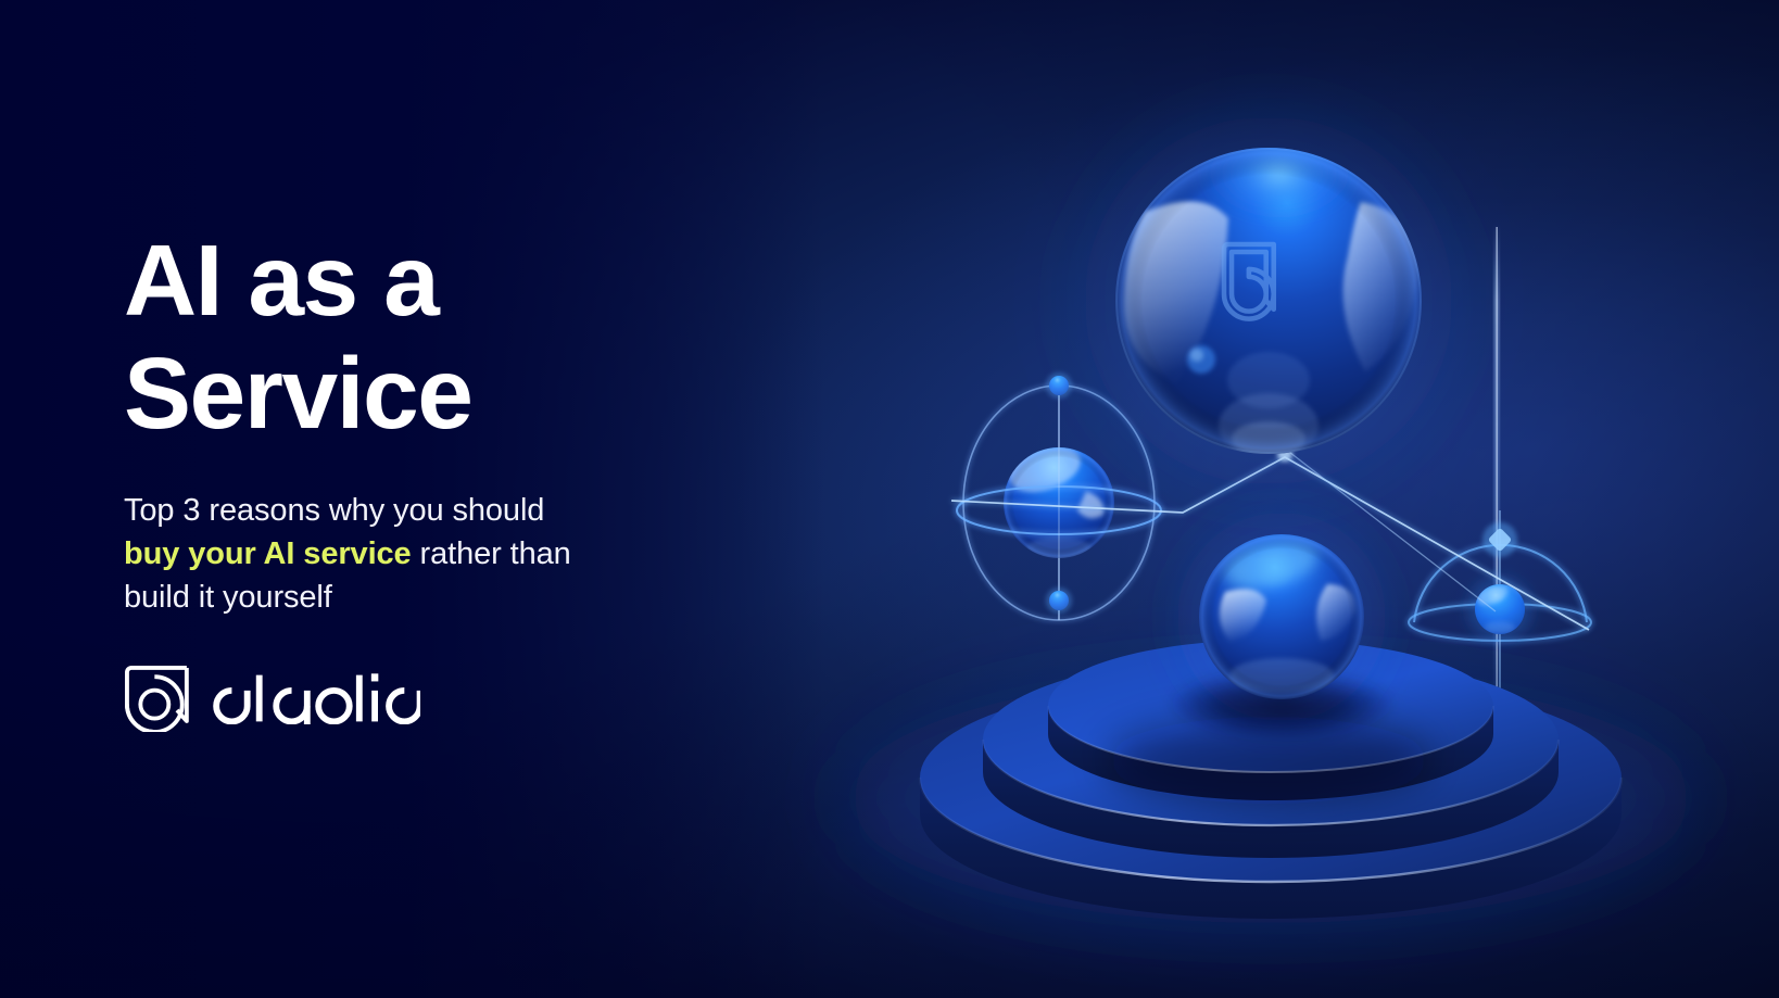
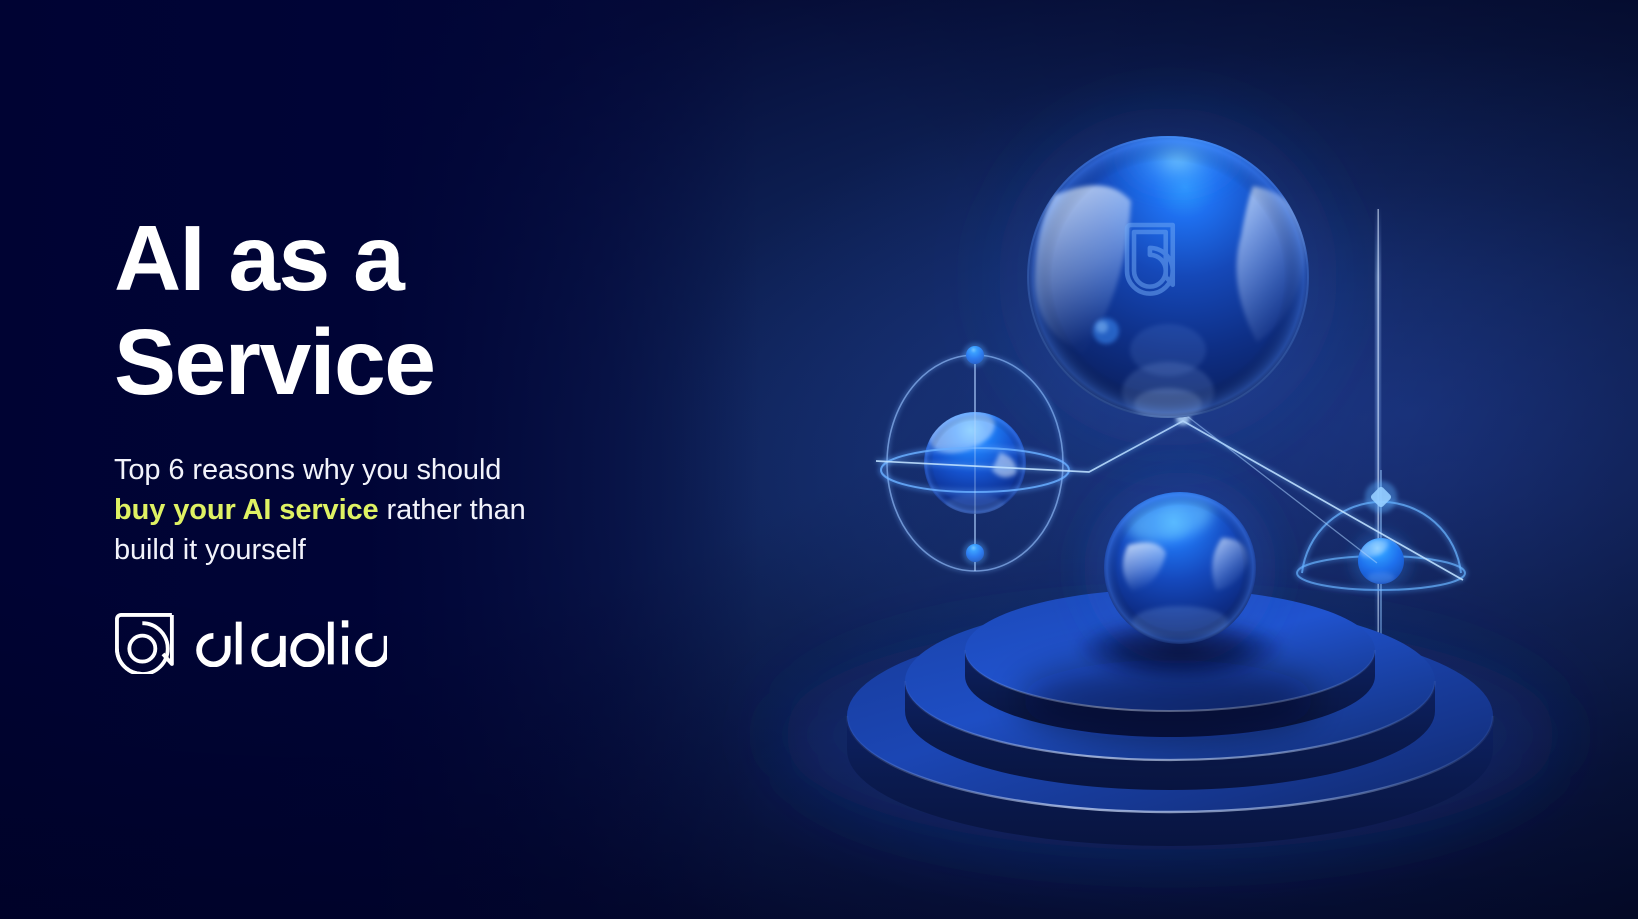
  AI as a
  Service
- Top 3 reasons why you should buy your AI service rather than build it yourself
+ Top 6 reasons why you should buy your AI service rather than build it yourself
